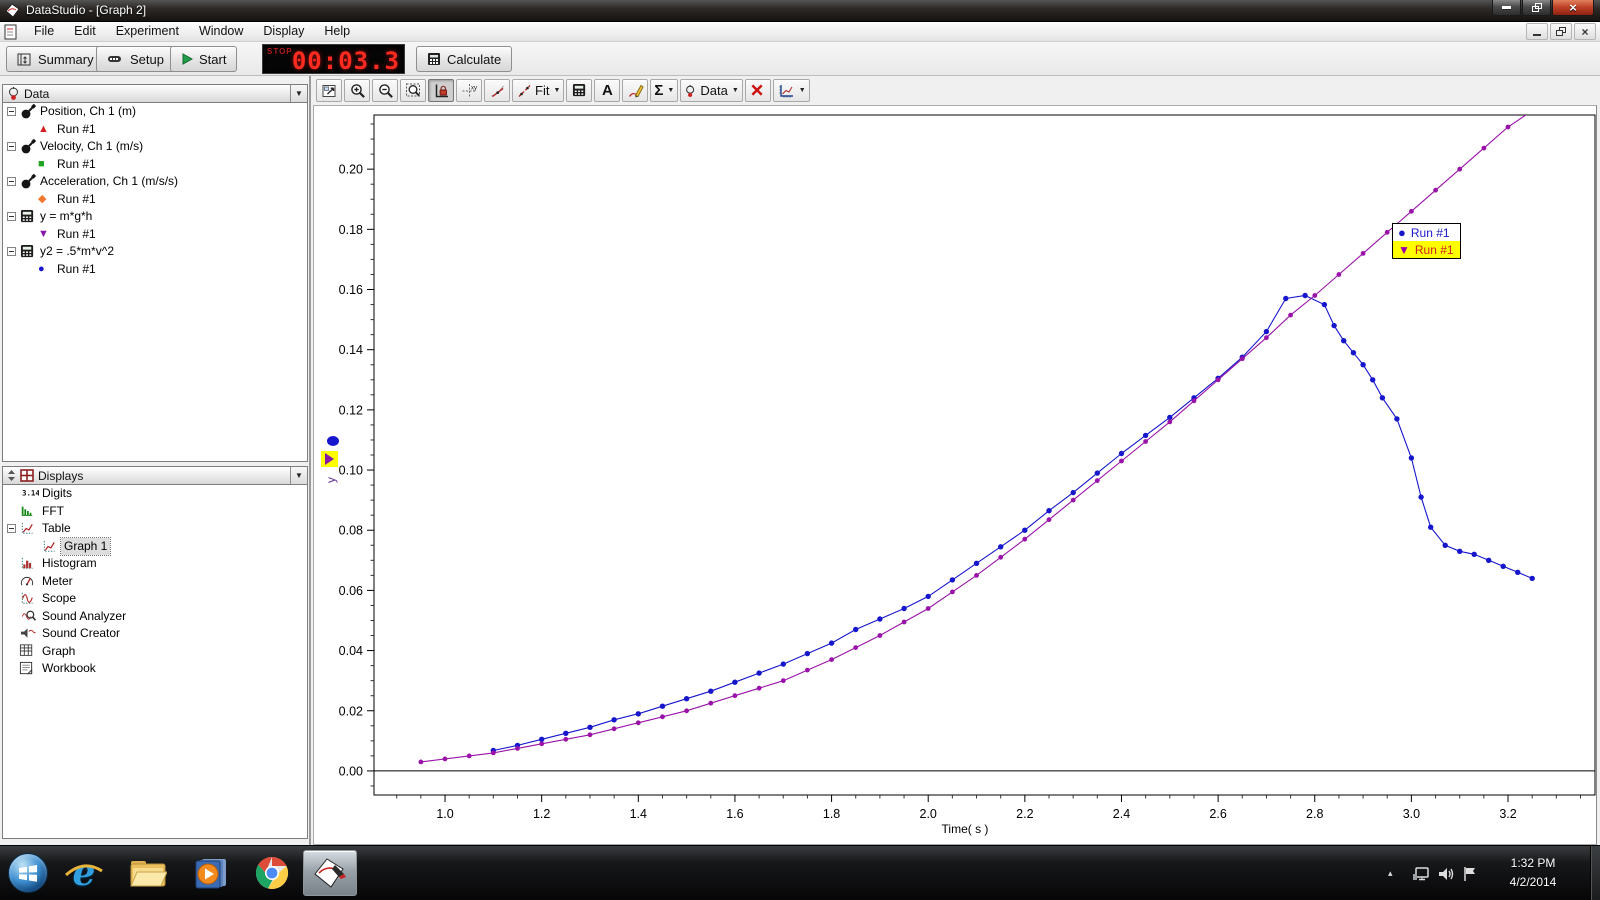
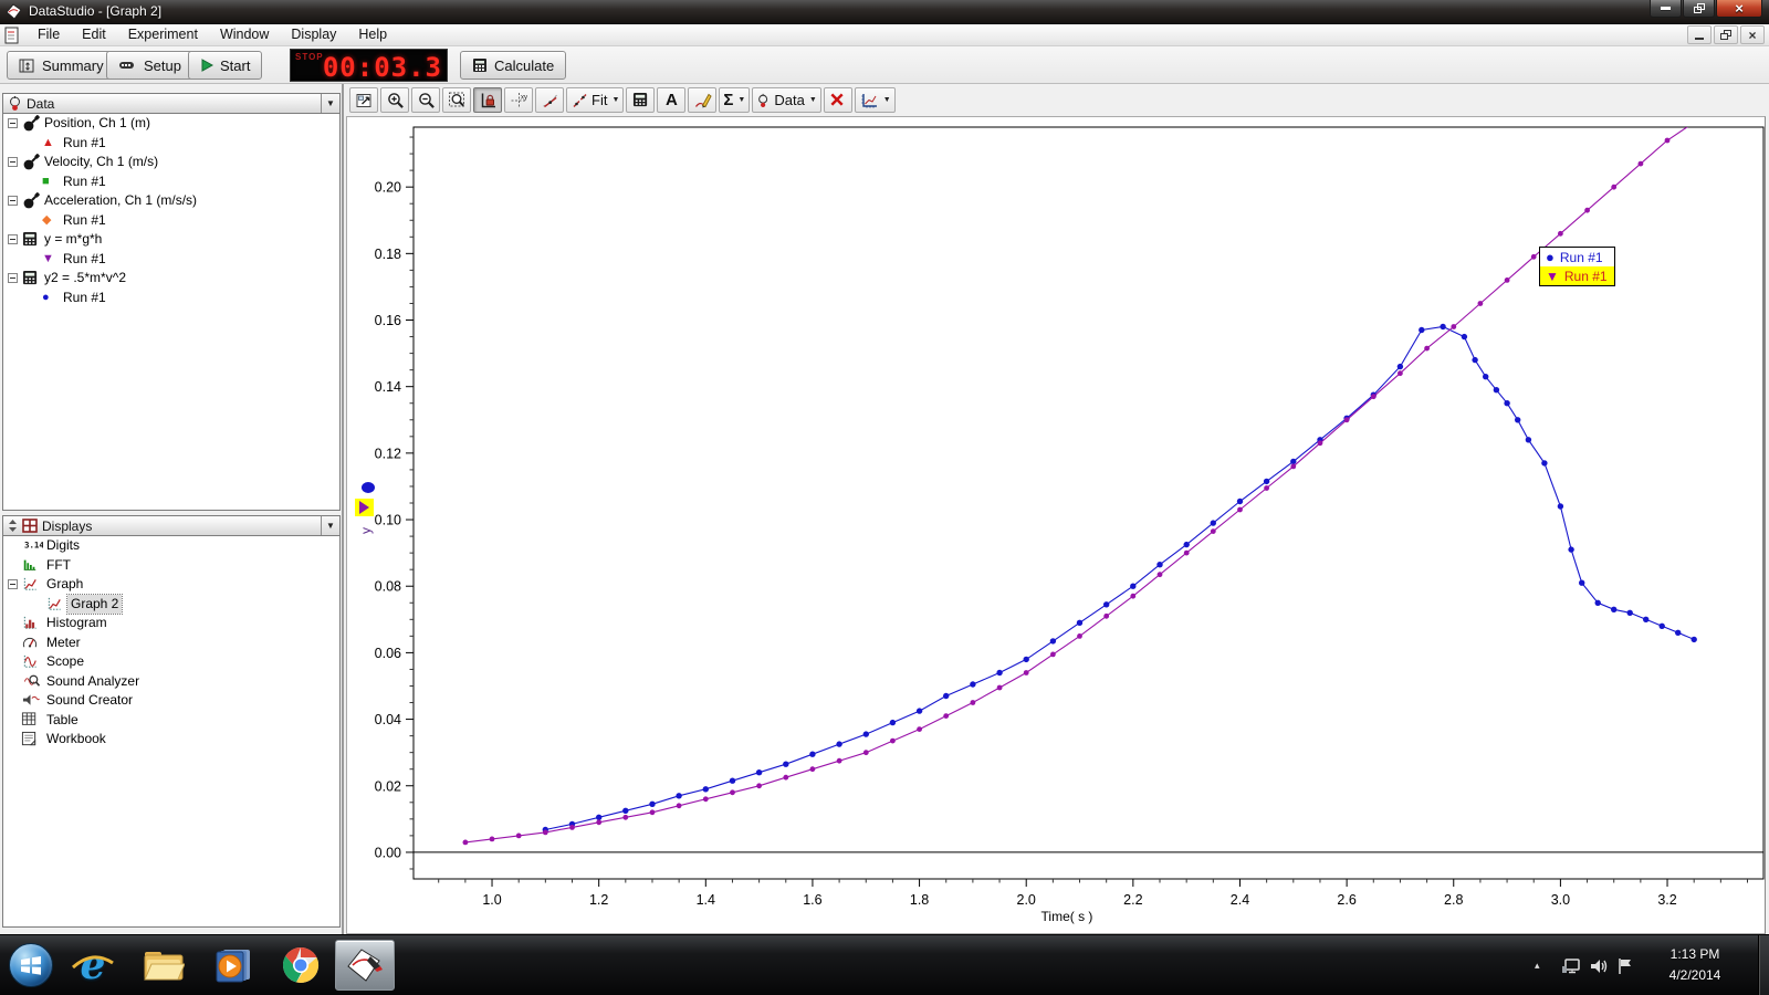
  DataStudio - [Graph 2]
  ×
  File
  Edit
  Experiment
  Window
  Display
  Help
  ×
  Summary
  Setup
  Start
  STOP
  00:03.3
  Calculate
  Data
  ▼
  Position, Ch 1 (m)
  ▲
  Run #1
  Velocity, Ch 1 (m/s)
  ■
  Run #1
  Acceleration, Ch 1 (m/s/s)
  ◆
  Run #1
  y = m*g*h
  ▼
  Run #1
  y2 = .5*m*v^2
  ●
  Run #1
  Displays
  ▼
  3.14
  Digits
  FFT
- Table
+ Graph
- Graph 1
+ Graph 2
  Histogram
  Meter
  Scope
  Sound Analyzer
  Sound Creator
- Graph
+ Table
  Workbook
  Fit
  A
  Σ
  Data
  1.0
  1.2
  1.4
  1.6
  1.8
  2.0
  2.2
  2.4
  2.6
  2.8
  3.0
  3.2
  0.00
  0.02
  0.04
  0.06
  0.08
  0.10
  0.12
  0.14
  0.16
  0.18
  0.20
  ●
  Run #1
  ▼
  Run #1
  Time( s )
  e
  ▴
- 1:32 PM
+ 1:13 PM
  4/2/2014
